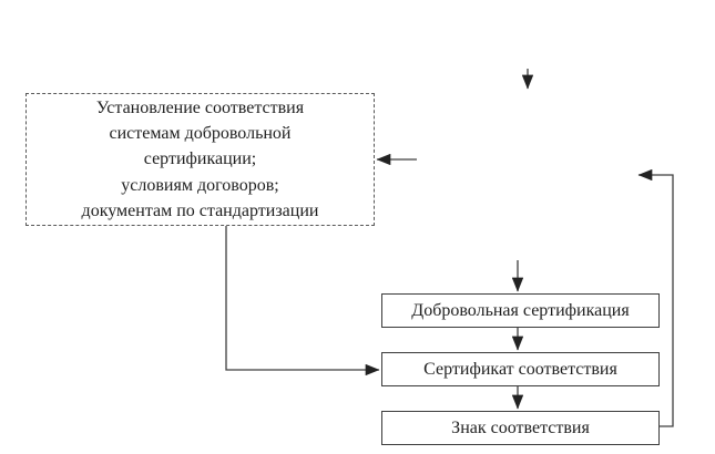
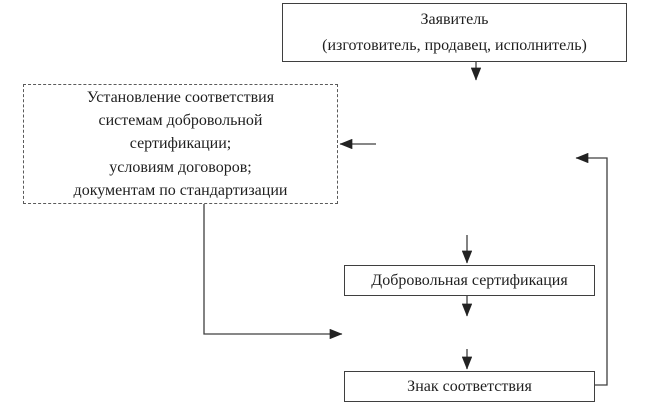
+ Заявитель
+ (изготовитель, продавец, исполнитель)
  Установление соответствия
  системам добровольной
  сертификации;
  условиям договоров;
  документам по стандартизации
  Добровольная сертификация
- Сертификат соответствия
  Знак соответствия
